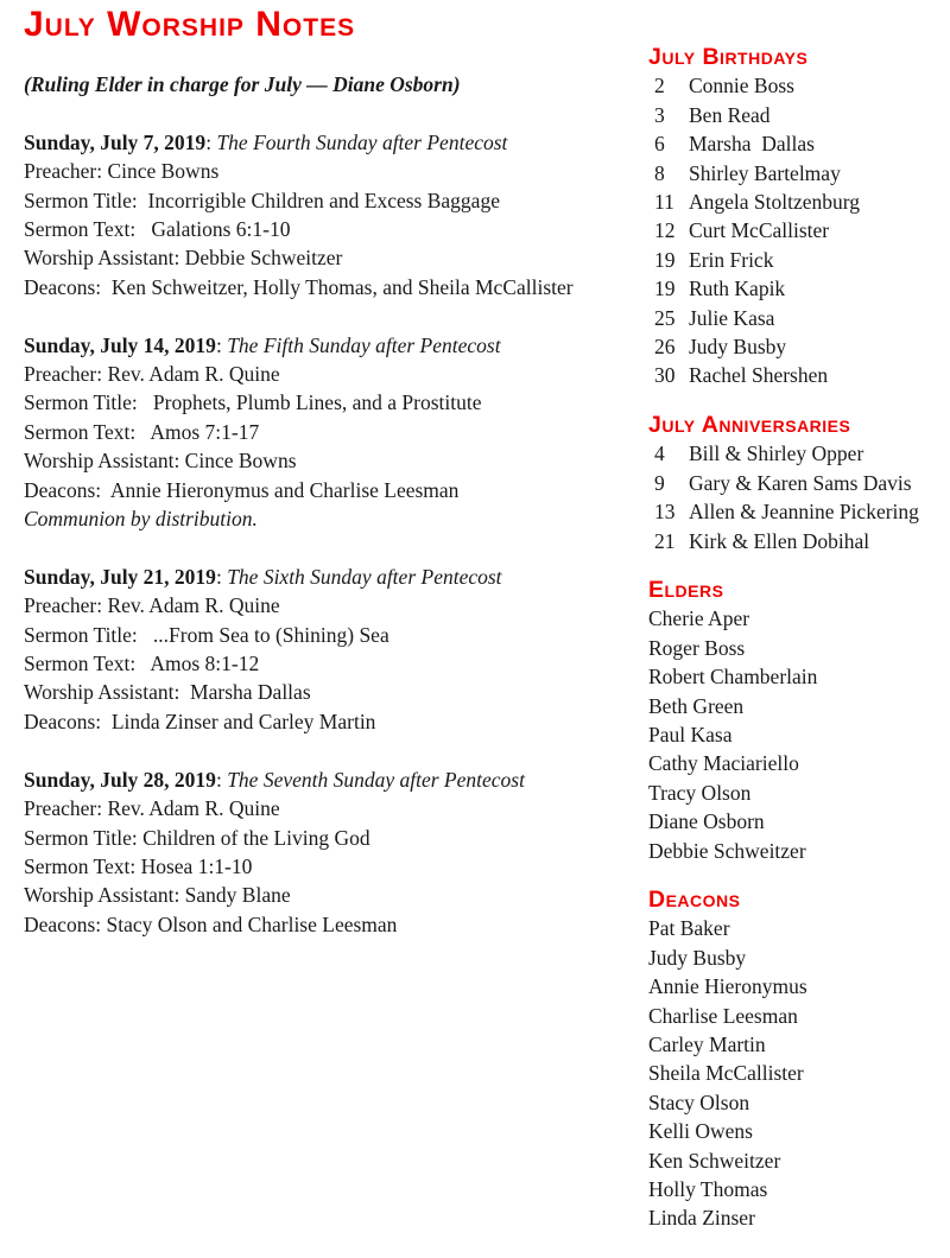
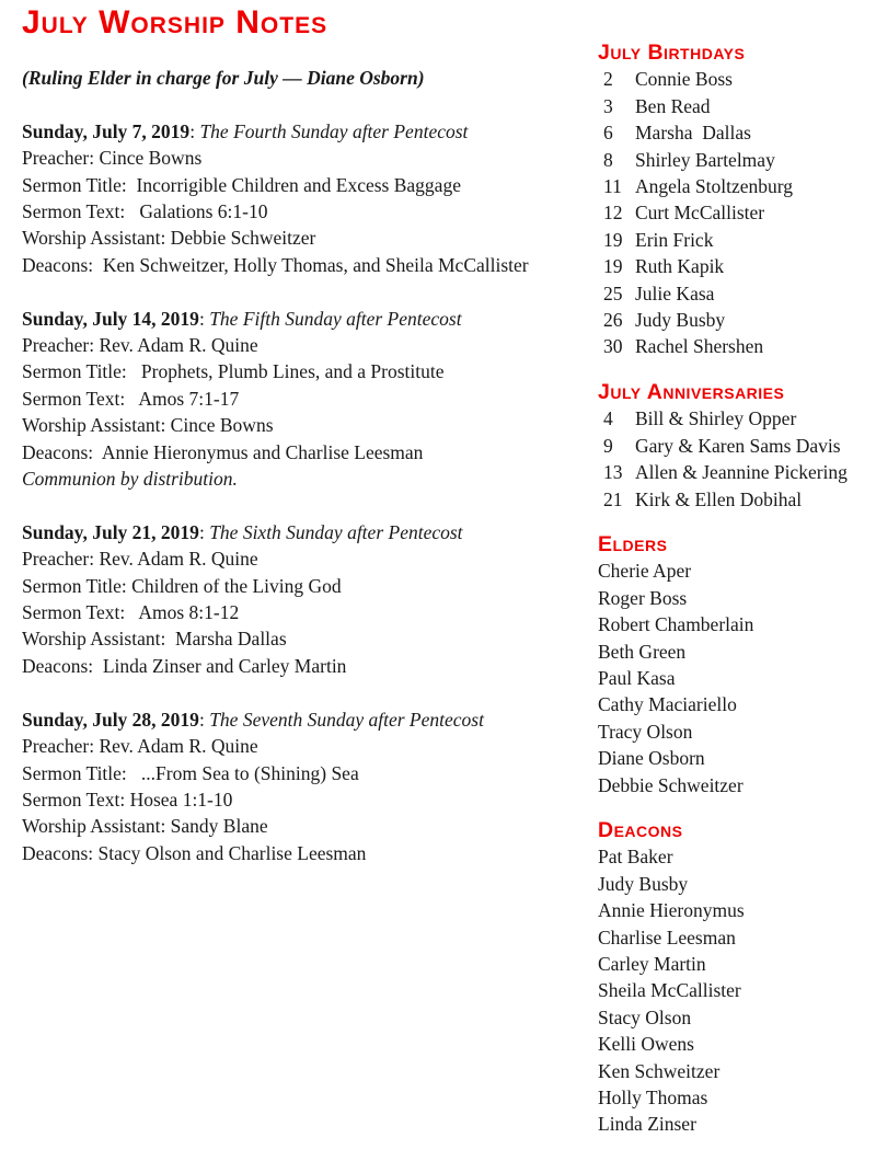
  July Worship Notes
  (Ruling Elder in charge for July — Diane Osborn)
  Sunday, July 7, 2019: The Fourth Sunday after Pentecost
  Preacher: Cince Bowns
  Sermon Title: Incorrigible Children and Excess Baggage
  Sermon Text: Galations 6:1-10
  Worship Assistant: Debbie Schweitzer
  Deacons: Ken Schweitzer, Holly Thomas, and Sheila McCallister
  Sunday, July 14, 2019: The Fifth Sunday after Pentecost
  Preacher: Rev. Adam R. Quine
  Sermon Title: Prophets, Plumb Lines, and a Prostitute
  Sermon Text: Amos 7:1-17
  Worship Assistant: Cince Bowns
  Deacons: Annie Hieronymus and Charlise Leesman
  Communion by distribution.
  Sunday, July 21, 2019: The Sixth Sunday after Pentecost
  Preacher: Rev. Adam R. Quine
- Sermon Title: ...From Sea to (Shining) Sea
+ Sermon Title: Children of the Living God
  Sermon Text: Amos 8:1-12
  Worship Assistant: Marsha Dallas
  Deacons: Linda Zinser and Carley Martin
  Sunday, July 28, 2019: The Seventh Sunday after Pentecost
  Preacher: Rev. Adam R. Quine
- Sermon Title: Children of the Living God
+ Sermon Title: ...From Sea to (Shining) Sea
  Sermon Text: Hosea 1:1-10
  Worship Assistant: Sandy Blane
  Deacons: Stacy Olson and Charlise Leesman
  July Birthdays
  2
  Connie Boss
  3
  Ben Read
  6
  Marsha Dallas
  8
  Shirley Bartelmay
  11
  Angela Stoltzenburg
  12
  Curt McCallister
  19
  Erin Frick
  19
  Ruth Kapik
  25
  Julie Kasa
  26
  Judy Busby
  30
  Rachel Shershen
  July Anniversaries
  4
  Bill & Shirley Opper
  9
  Gary & Karen Sams Davis
  13
  Allen & Jeannine Pickering
  21
  Kirk & Ellen Dobihal
  Elders
  Cherie Aper
  Roger Boss
  Robert Chamberlain
  Beth Green
  Paul Kasa
  Cathy Maciariello
  Tracy Olson
  Diane Osborn
  Debbie Schweitzer
  Deacons
  Pat Baker
  Judy Busby
  Annie Hieronymus
  Charlise Leesman
  Carley Martin
  Sheila McCallister
  Stacy Olson
  Kelli Owens
  Ken Schweitzer
  Holly Thomas
  Linda Zinser
